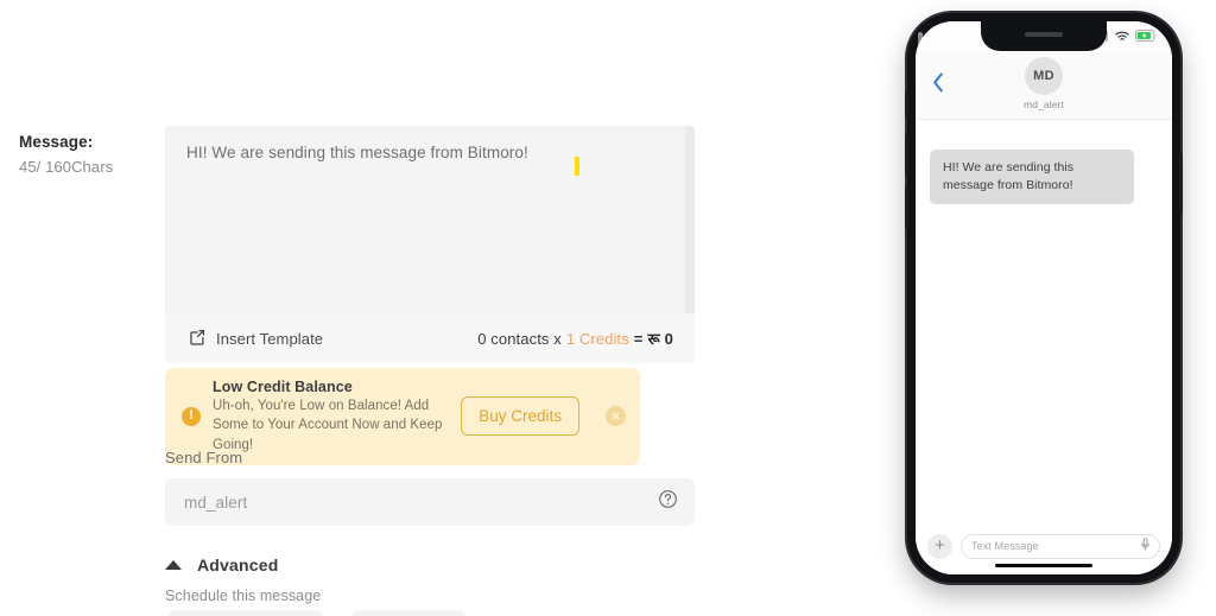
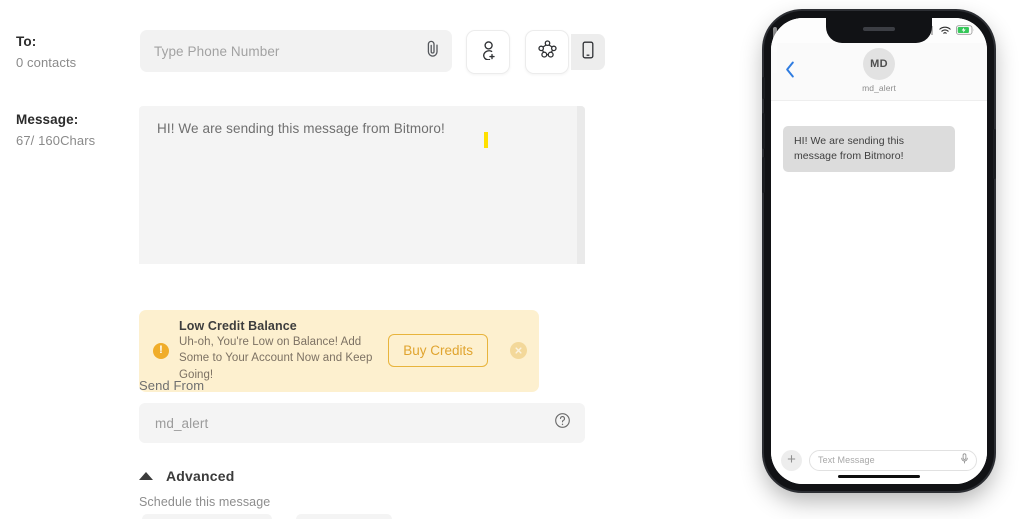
+ To:
+ 0 contacts
+ Type Phone Number
  Message:
- 45/ 160Chars
+ 67/ 160Chars
  HI! We are sending this message from Bitmoro!
- Insert Template
- 0 contacts x
- 1 Credits
- =
- रू
- 0
  !
  Low Credit Balance
  Uh-oh, You're Low on Balance! Add Some to Your Account Now and Keep Going!
  Buy Credits
  Send From
  md_alert
  Advanced
  Schedule this message
  MD
  md_alert
  HI! We are sending this message from Bitmoro!
  +
  Text Message
